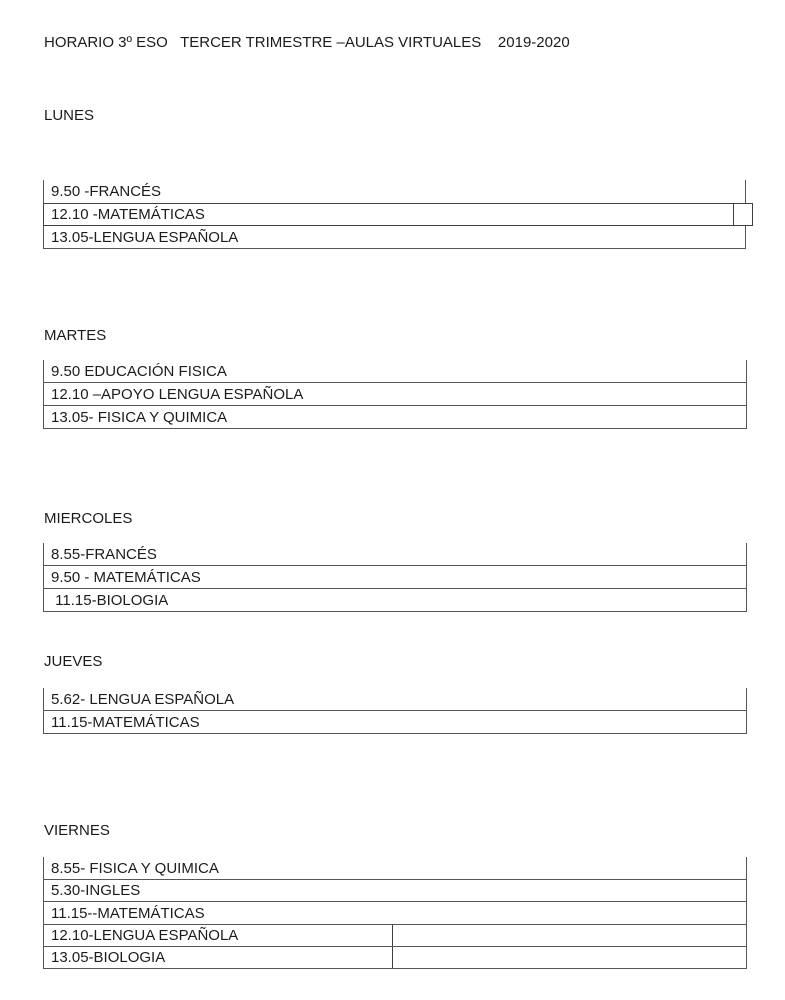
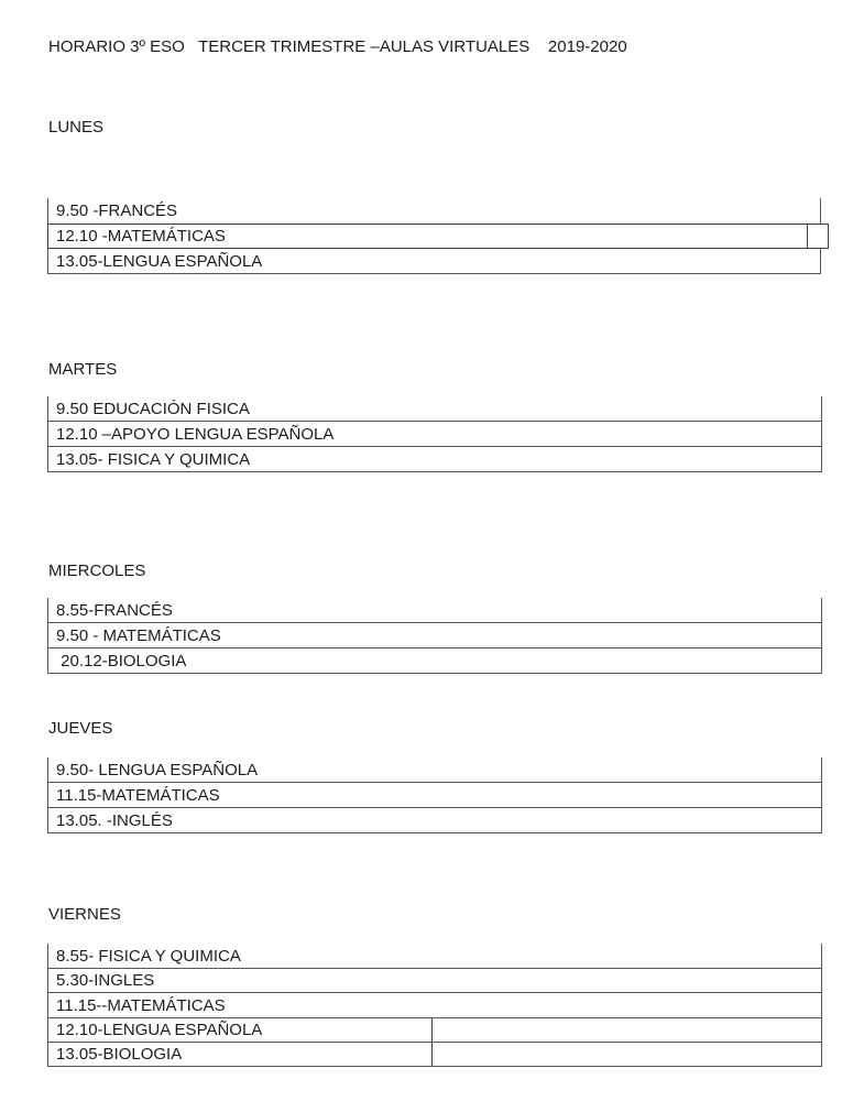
  HORARIO 3º ESO TERCER TRIMESTRE –AULAS VIRTUALES 2019-2020
  LUNES
  9.50 -FRANCÉS
  12.10 -MATEMÁTICAS
  13.05-LENGUA ESPAÑOLA
  MARTES
  9.50 EDUCACIÓN FISICA
  12.10 –APOYO LENGUA ESPAÑOLA
  13.05- FISICA Y QUIMICA
  MIERCOLES
  8.55-FRANCÉS
  9.50 - MATEMÁTICAS
- 11.15-BIOLOGIA
+ 20.12-BIOLOGIA
  JUEVES
- 5.62- LENGUA ESPAÑOLA
+ 9.50- LENGUA ESPAÑOLA
  11.15-MATEMÁTICAS
+ 13.05. -INGLÉS
  VIERNES
  8.55- FISICA Y QUIMICA
  5.30-INGLES
  11.15--MATEMÁTICAS
  12.10-LENGUA ESPAÑOLA
  13.05-BIOLOGIA
